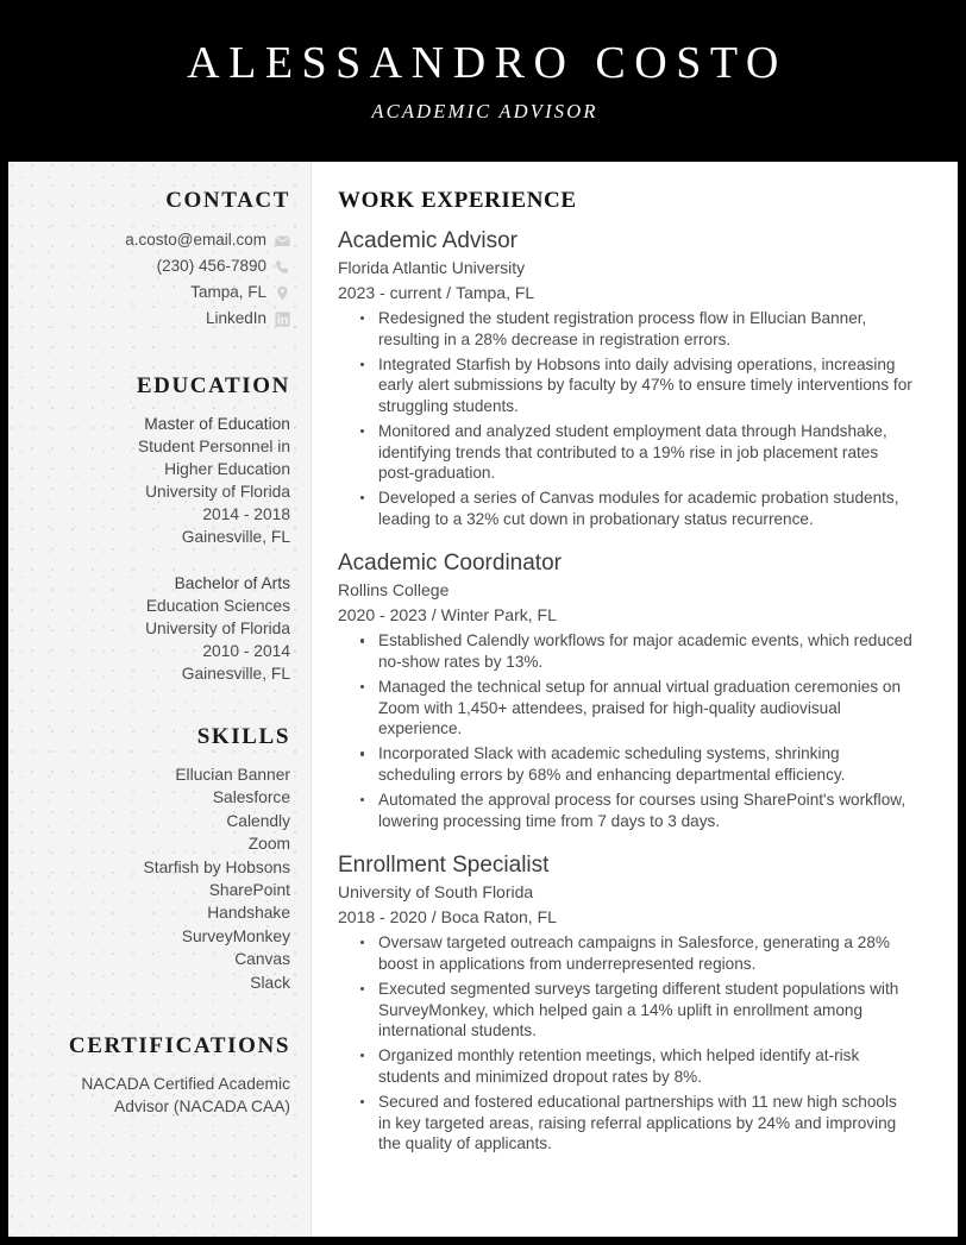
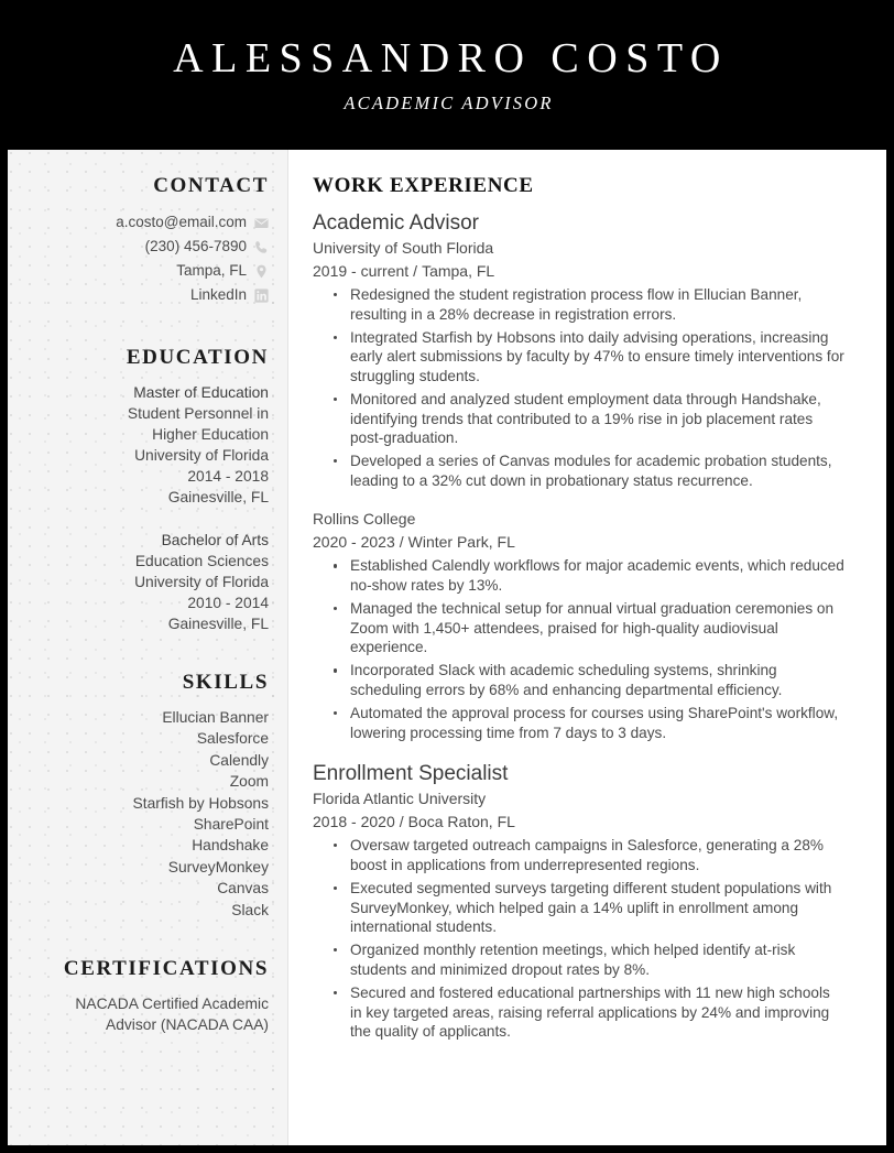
  ALESSANDRO COSTO
  ACADEMIC ADVISOR
  CONTACT
  a.costo@email.com
  (230) 456-7890
  Tampa, FL
  LinkedIn
  EDUCATION
  Master of Education
  Student Personnel in
  Higher Education
  University of Florida
  2014 - 2018
  Gainesville, FL
  Bachelor of Arts
  Education Sciences
  University of Florida
  2010 - 2014
  Gainesville, FL
  SKILLS
  Ellucian Banner
  Salesforce
  Calendly
  Zoom
  Starfish by Hobsons
  SharePoint
  Handshake
  SurveyMonkey
  Canvas
  Slack
  CERTIFICATIONS
  NACADA Certified Academic
  Advisor (NACADA CAA)
  WORK EXPERIENCE
  Academic Advisor
- Florida Atlantic University
+ University of South Florida
- 2023 - current / Tampa, FL
+ 2019 - current / Tampa, FL
  Redesigned the student registration process flow in Ellucian Banner, resulting in a 28% decrease in registration errors.
  Integrated Starfish by Hobsons into daily advising operations, increasing early alert submissions by faculty by 47% to ensure timely interventions for struggling students.
  Monitored and analyzed student employment data through Handshake, identifying trends that contributed to a 19% rise in job placement rates post-graduation.
  Developed a series of Canvas modules for academic probation students, leading to a 32% cut down in probationary status recurrence.
- Academic Coordinator
  Rollins College
  2020 - 2023 / Winter Park, FL
  Established Calendly workflows for major academic events, which reduced no-show rates by 13%.
  Managed the technical setup for annual virtual graduation ceremonies on Zoom with 1,450+ attendees, praised for high-quality audiovisual experience.
  Incorporated Slack with academic scheduling systems, shrinking scheduling errors by 68% and enhancing departmental efficiency.
  Automated the approval process for courses using SharePoint's workflow, lowering processing time from 7 days to 3 days.
  Enrollment Specialist
- University of South Florida
+ Florida Atlantic University
  2018 - 2020 / Boca Raton, FL
  Oversaw targeted outreach campaigns in Salesforce, generating a 28% boost in applications from underrepresented regions.
  Executed segmented surveys targeting different student populations with SurveyMonkey, which helped gain a 14% uplift in enrollment among international students.
  Organized monthly retention meetings, which helped identify at-risk students and minimized dropout rates by 8%.
  Secured and fostered educational partnerships with 11 new high schools in key targeted areas, raising referral applications by 24% and improving the quality of applicants.
